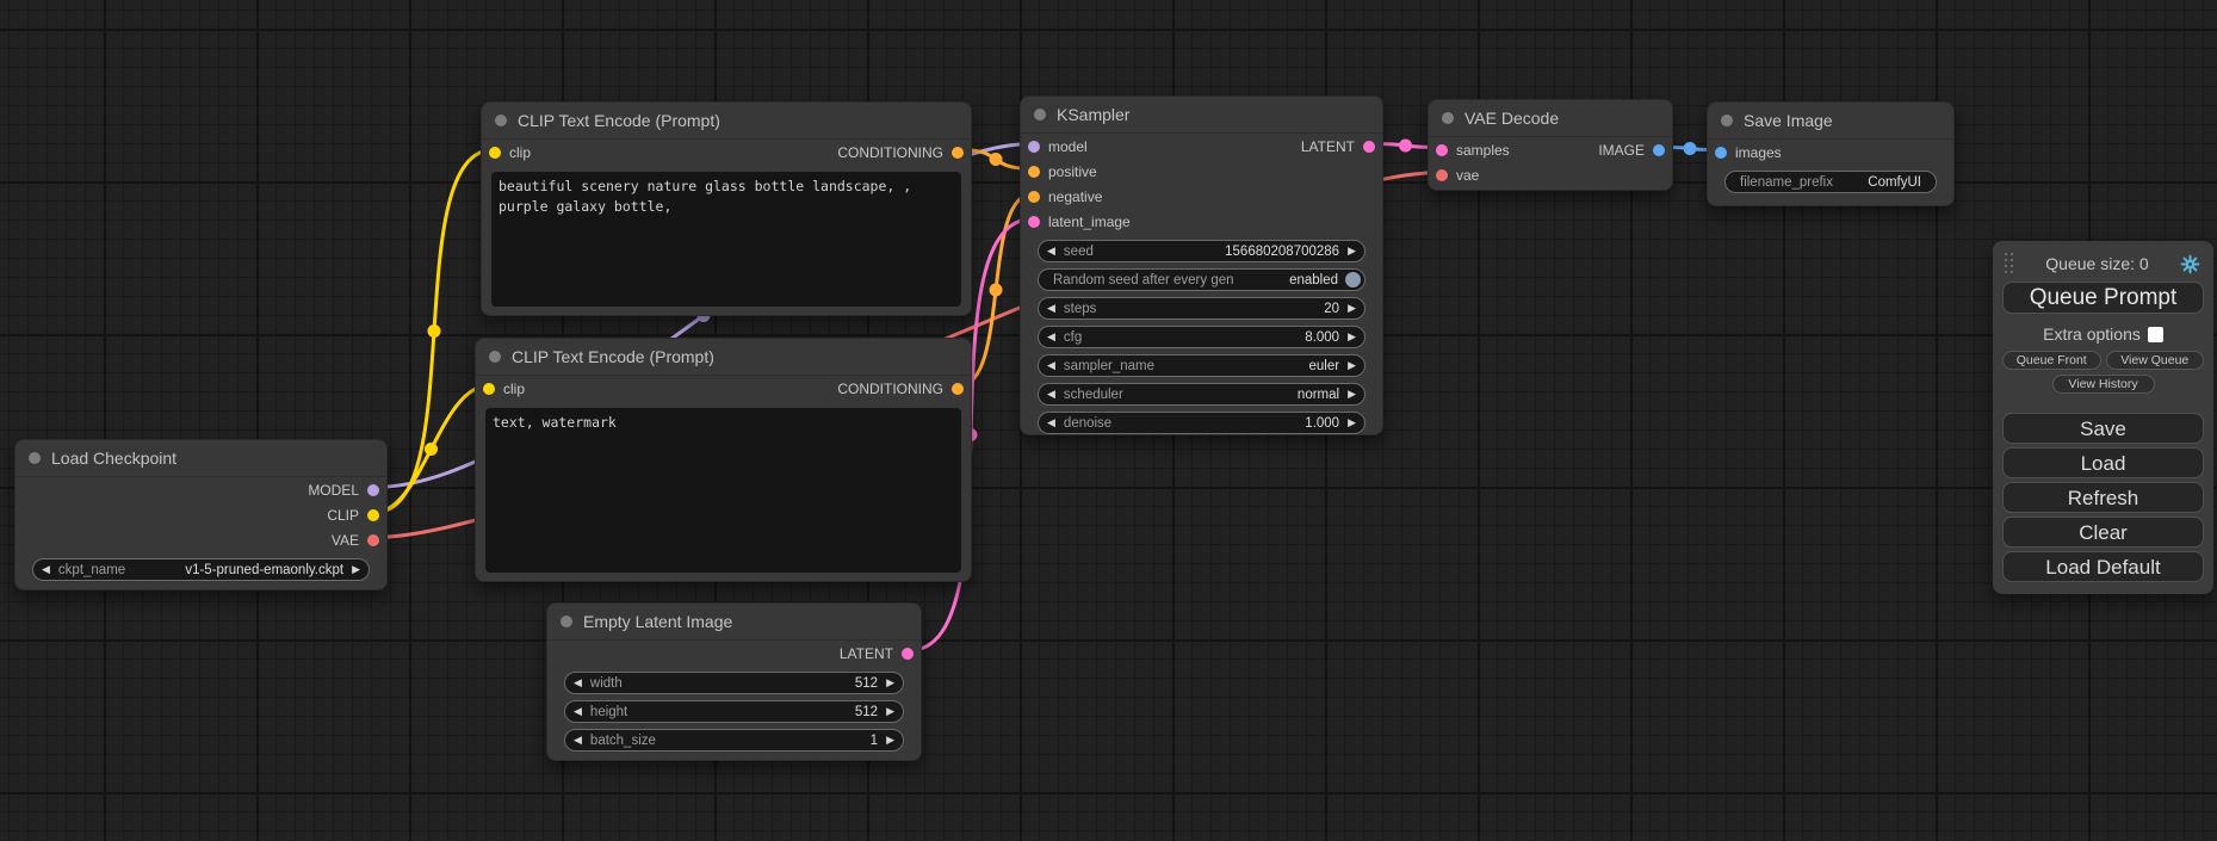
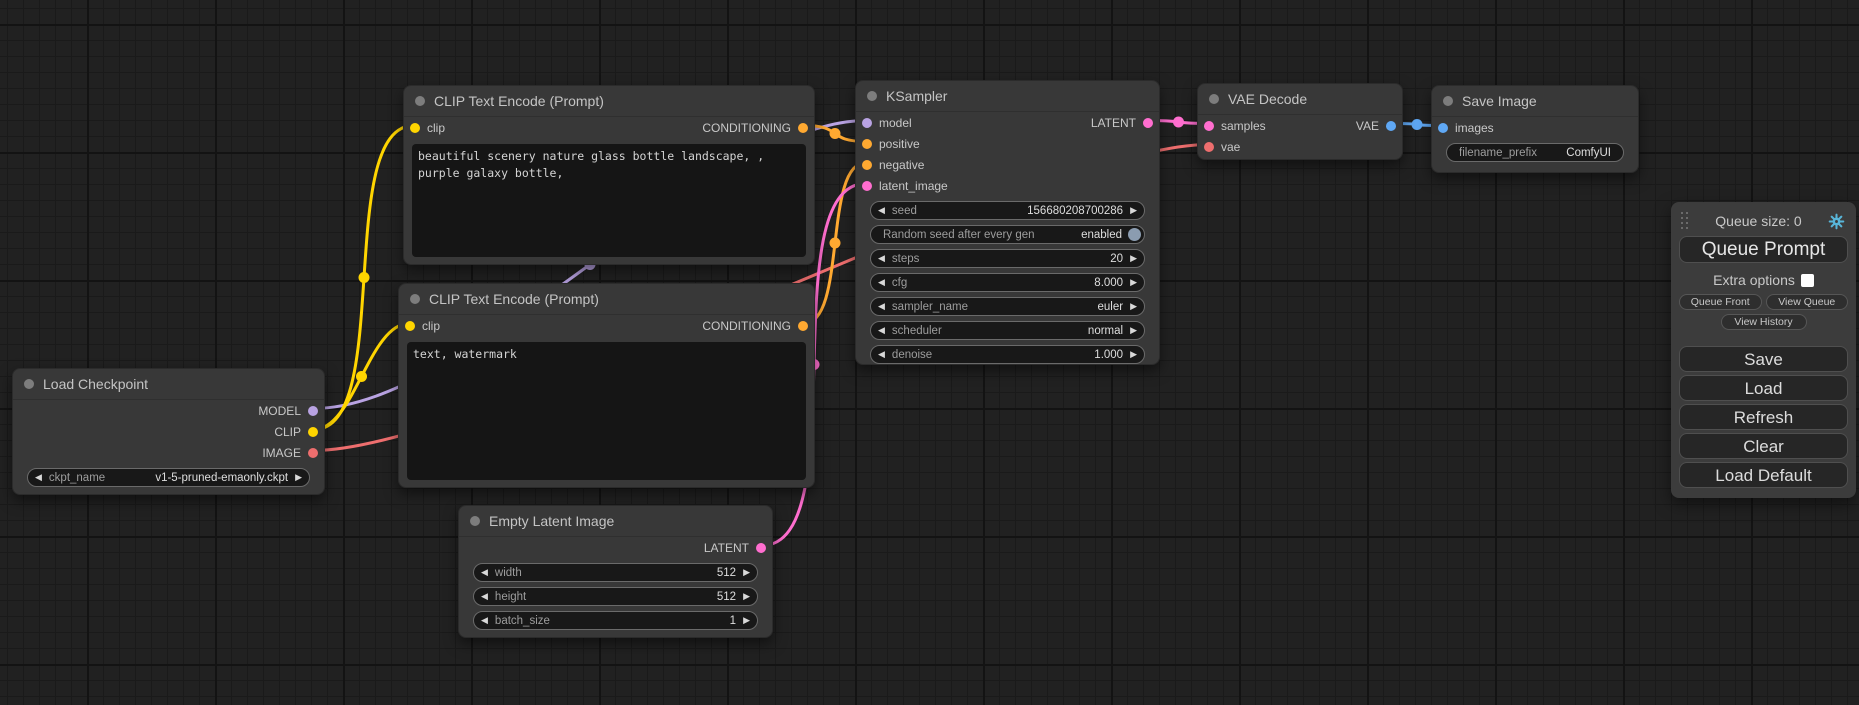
  Load Checkpoint
  MODEL
  CLIP
- VAE
+ IMAGE
  ◀
  ckpt_name
  v1-5-pruned-emaonly.ckpt
  ▶
  CLIP Text Encode (Prompt)
  clip
  CONDITIONING
  beautiful scenery nature glass bottle landscape, , purple galaxy bottle,
  CLIP Text Encode (Prompt)
  clip
  CONDITIONING
  text, watermark
  Empty Latent Image
  LATENT
  ◀
  width
  512
  ▶
  ◀
  height
  512
  ▶
  ◀
  batch_size
  1
  ▶
  KSampler
  model
  LATENT
  positive
  negative
  latent_image
  ◀
  seed
  156680208700286
  ▶
  Random seed after every gen
  enabled
  ◀
  steps
  20
  ▶
  ◀
  cfg
  8.000
  ▶
  ◀
  sampler_name
  euler
  ▶
  ◀
  scheduler
  normal
  ▶
  ◀
  denoise
  1.000
  ▶
  VAE Decode
  samples
- IMAGE
+ VAE
  vae
  Save Image
  images
  filename_prefix
  ComfyUI
  Queue size: 0
  Queue Prompt
  Extra options
  Queue Front
  View Queue
  View History
  Save
  Load
  Refresh
  Clear
  Load Default
